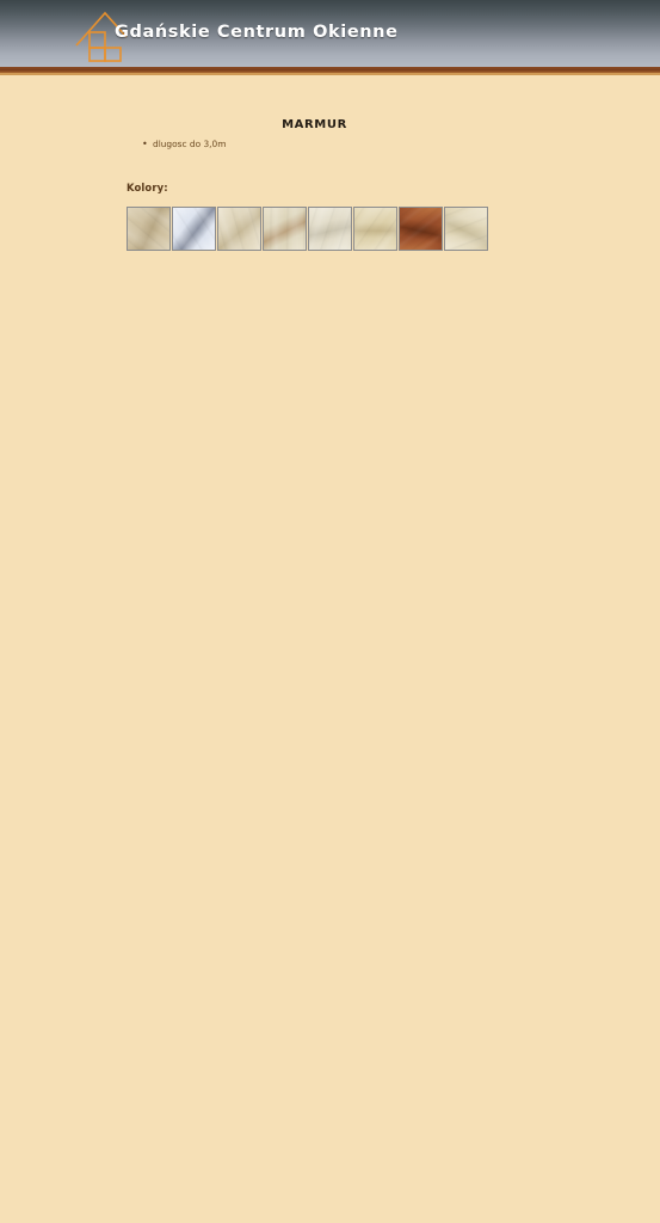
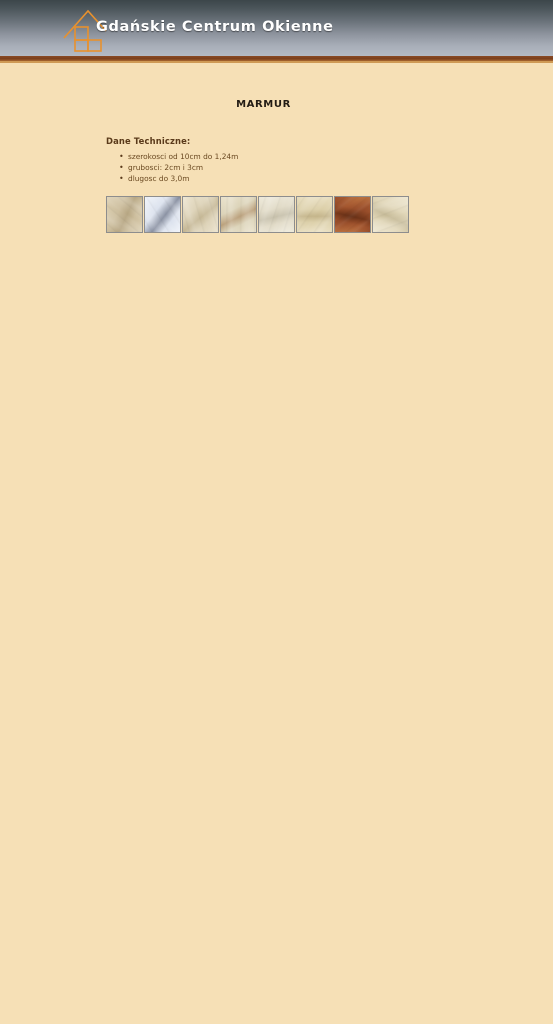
  Gdańskie Centrum Okienne
  MARMUR
+ Dane Techniczne:
+ szerokosci od 10cm do 1,24m
+ grubosci: 2cm i 3cm
  dlugosc do 3,0m
- Kolory:
